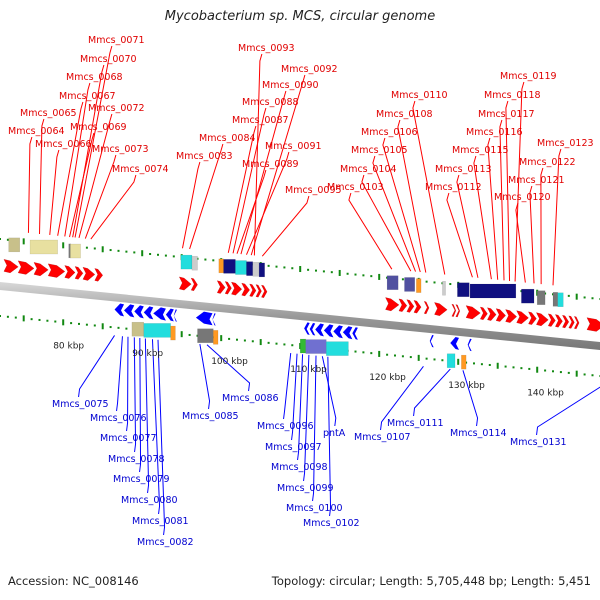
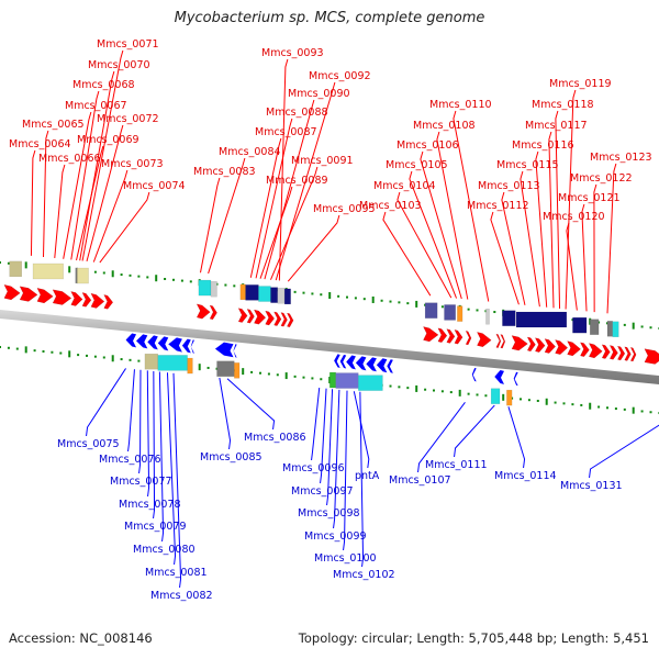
- Mycobacterium sp. MCS, circular genome
+ Mycobacterium sp. MCS, complete genome
  Mmcs_0071
  Mmcs_0070
  Mmcs_0068
  Mmcs_0067
  Mmcs_0065
  Mmcs_0072
  Mmcs_0064
  Mmcs_0069
  Mmcs_0066
  Mmcs_0073
  Mmcs_0074
  Mmcs_0093
  Mmcs_0092
  Mmcs_0090
  Mmcs_0088
  Mmcs_0087
  Mmcs_0084
  Mmcs_0091
  Mmcs_0083
  Mmcs_0089
  Mmcs_0095
  Mmcs_0119
  Mmcs_0110
  Mmcs_0118
  Mmcs_0108
  Mmcs_0117
  Mmcs_0106
  Mmcs_0116
  Mmcs_0123
  Mmcs_0105
  Mmcs_0115
  Mmcs_0104
  Mmcs_0113
  Mmcs_0122
  Mmcs_0103
  Mmcs_0112
  Mmcs_0121
  Mmcs_0120
  Mmcs_0075
  Mmcs_0076
  Mmcs_0077
  Mmcs_0078
  Mmcs_0079
  Mmcs_0080
  Mmcs_0081
  Mmcs_0082
  Mmcs_0086
  Mmcs_0085
  Mmcs_0096
  Mmcs_0097
  Mmcs_0098
  Mmcs_0099
  Mmcs_0100
  pntA
  Mmcs_0102
  Mmcs_0107
  Mmcs_0111
  Mmcs_0114
  Mmcs_0131
- 80 kbp
- 90 kbp
- 100 kbp
- 110 kbp
- 120 kbp
- 130 kbp
- 140 kbp
  Accession: NC_008146
  Topology: circular; Length: 5,705,448 bp; Length: 5,451
